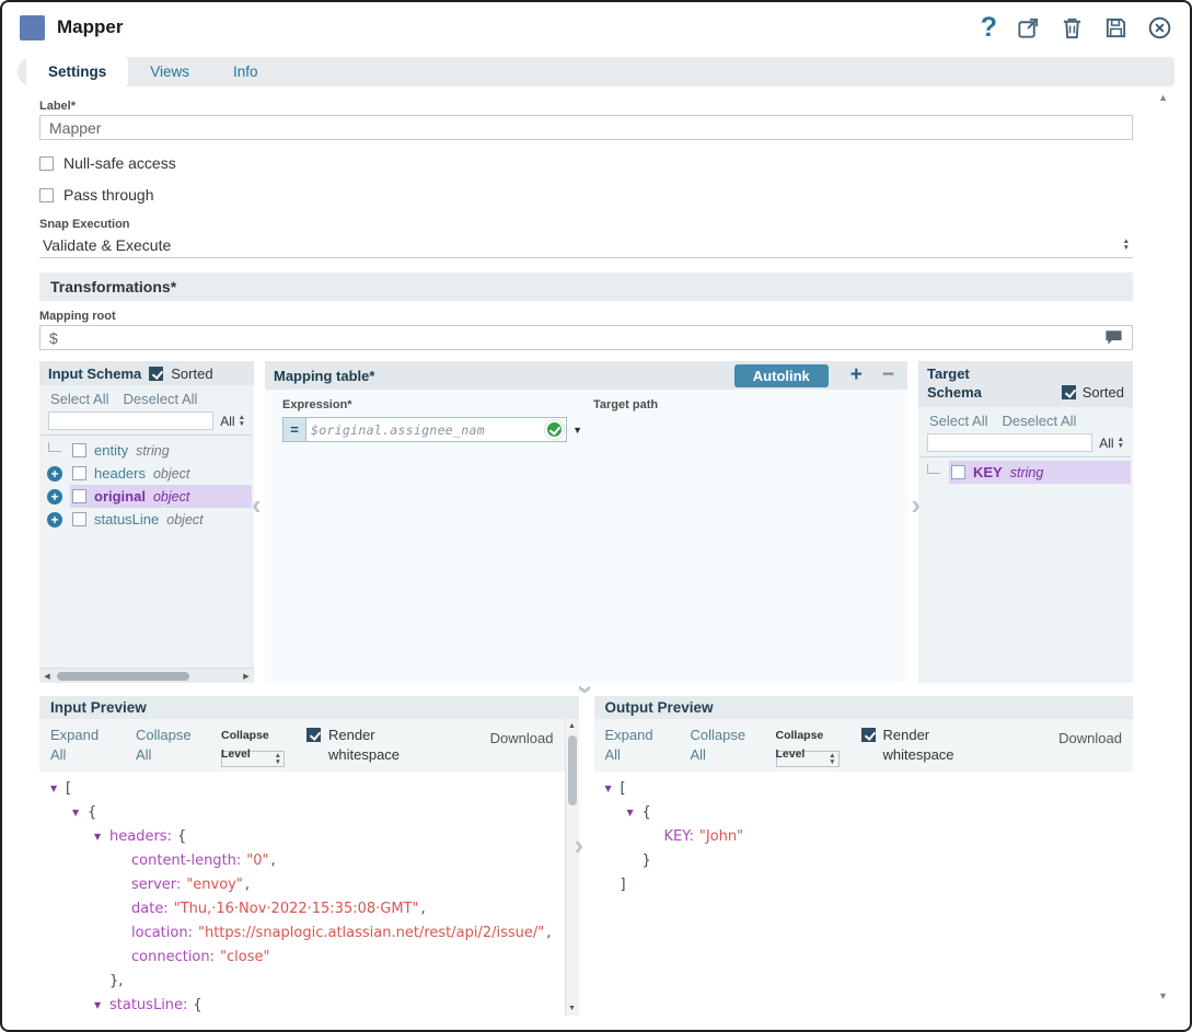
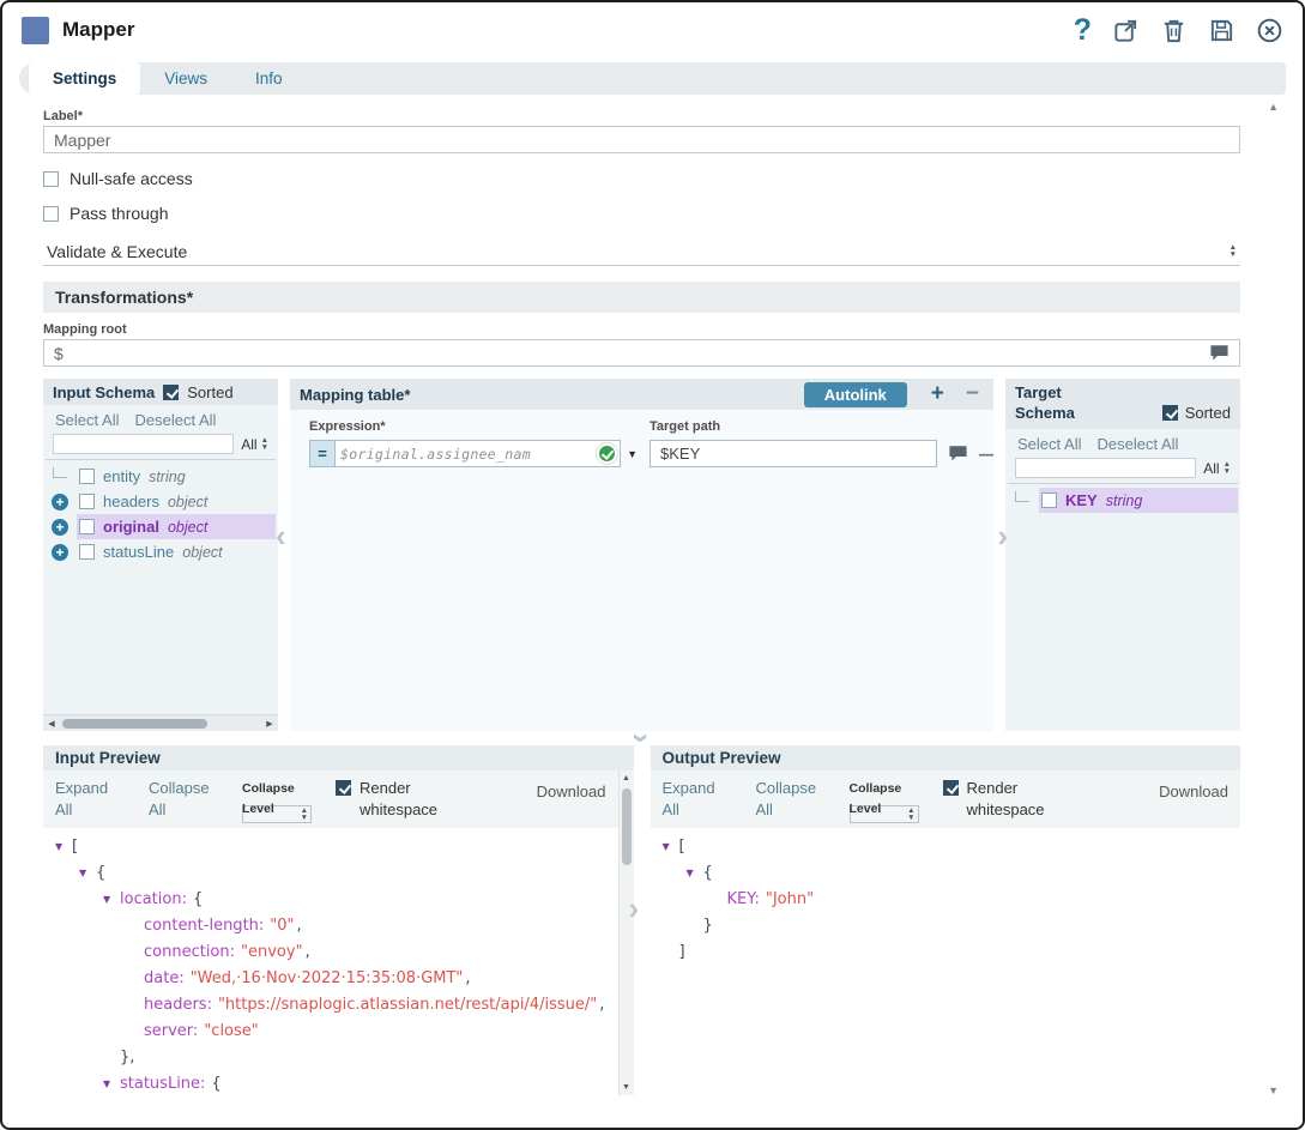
  Mapper
  ?
  Settings
  Views
  Info
  ▲
  ▼
  Label*
  Mapper
  Null-safe access
  Pass through
- Snap Execution
  Validate & Execute
  Transformations*
  Mapping root
  $
  Input Schema
  Sorted
  Select All
  Deselect All
  All
  entity
  string
  +
  headers
  object
  +
  original
  object
  +
  statusLine
  object
  Mapping table*
  Autolink
  +
  −
  Expression*
  Target path
  =
  $original.assignee_nam
  ▼
+ $KEY
+ —
  Target Schema
  Sorted
  Select All
  Deselect All
  All
  KEY
  string
  ‹
  ›
  Input Preview
  Expand All
  Collapse All
  Collapse Level
  Render whitespace
  Download
  ▼
  [
  ▼
  {
  ▼
- headers:
+ location:
  {
  content-length:
  "0"
  ,
- server:
+ connection:
  "envoy"
  ,
  date:
- "Thu,·16·Nov·2022·15:35:08·GMT"
+ "Wed,·16·Nov·2022·15:35:08·GMT"
  ,
- location:
+ headers:
- "https://snaplogic.atlassian.net/rest/api/2/issue/"
+ "https://snaplogic.atlassian.net/rest/api/4/issue/"
  ,
- connection:
+ server:
  "close"
  },
  ▼
  statusLine:
  {
  Output Preview
  Expand All
  Collapse All
  Collapse Level
  Render whitespace
  Download
  ▼
  [
  ▼
  {
  KEY:
  "John"
  }
  ]
  ›
